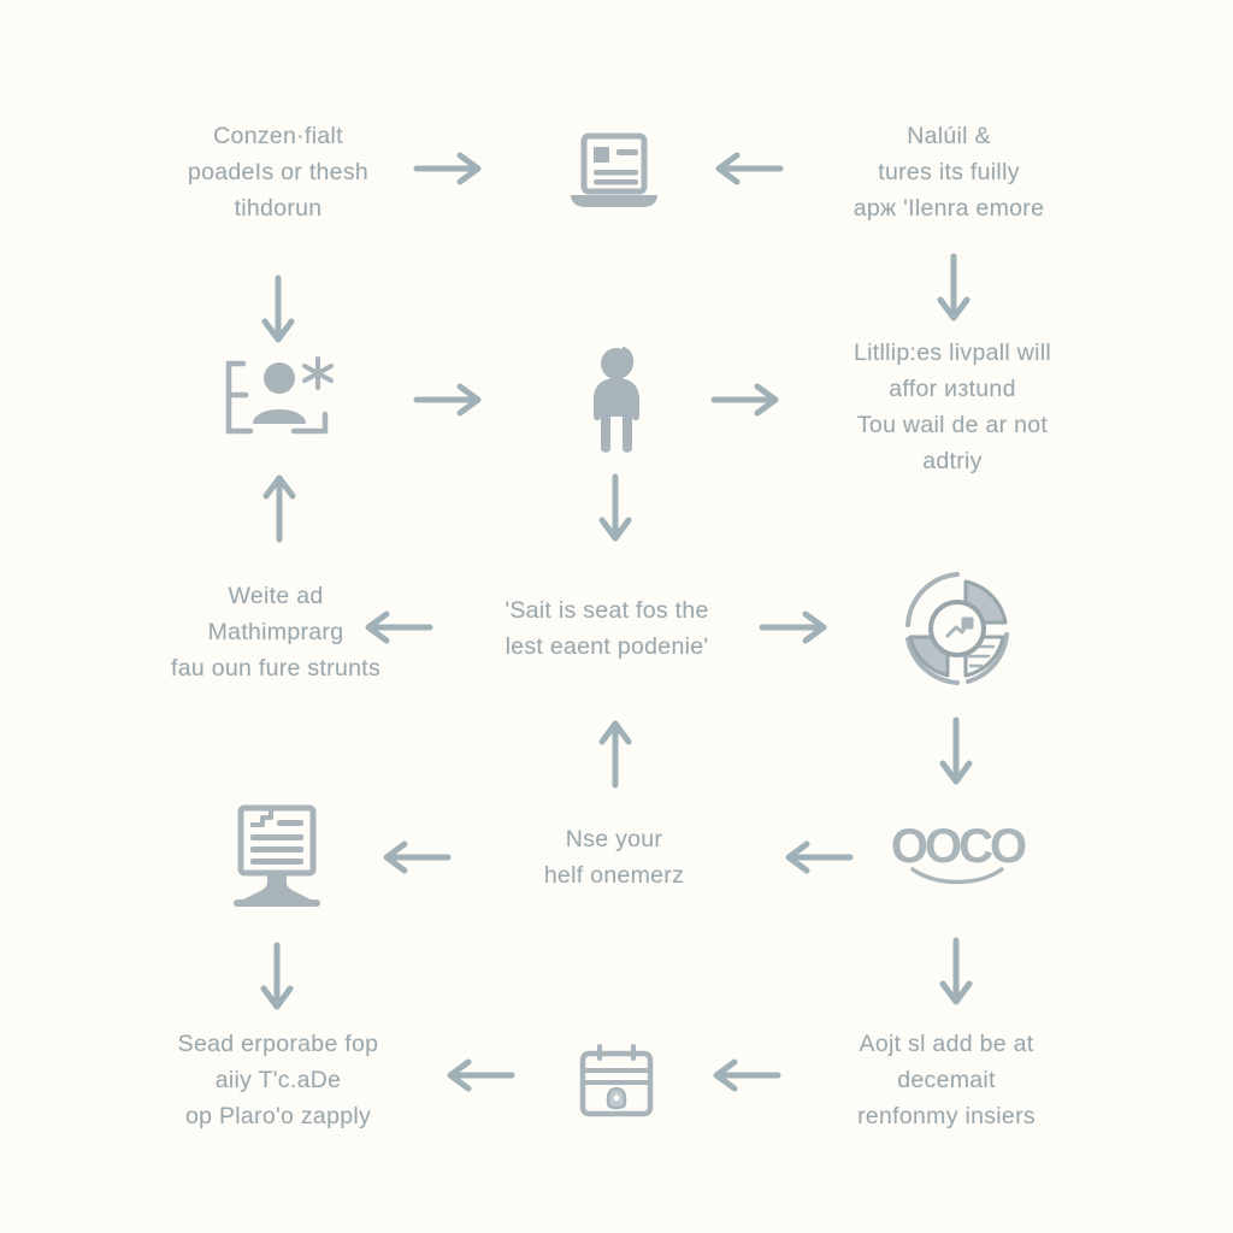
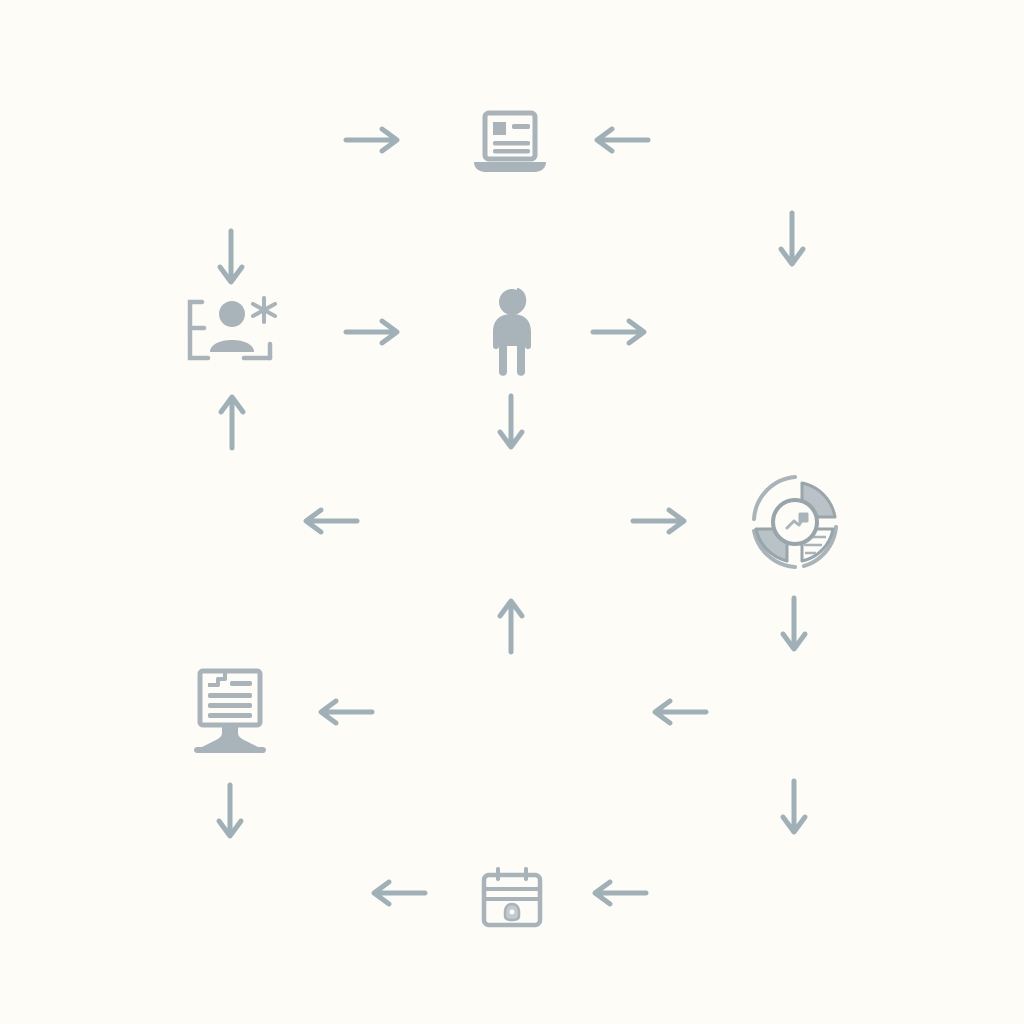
- Conzen·fialt
- poadeIs or thesh
- tihdorun
- Nalúil &
- tures its fuilly
- apж 'Ilenra emore
- Litllip:es livpall will
- affor изtund
- Tou wail de ar not
- adtriy
- Weite ad
- Mathimprarg
- fau oun fure strunts
- 'Sait is seat fos the
- lest eaent podenie'
- Nse your
- helf onemerz
- OOCO
- Sead erporabe fop
- aiiy T'c.aDe
- op Plaro'o ᴢapply
- Aojt sl add be at
- decemait
- renfonmy insiers
